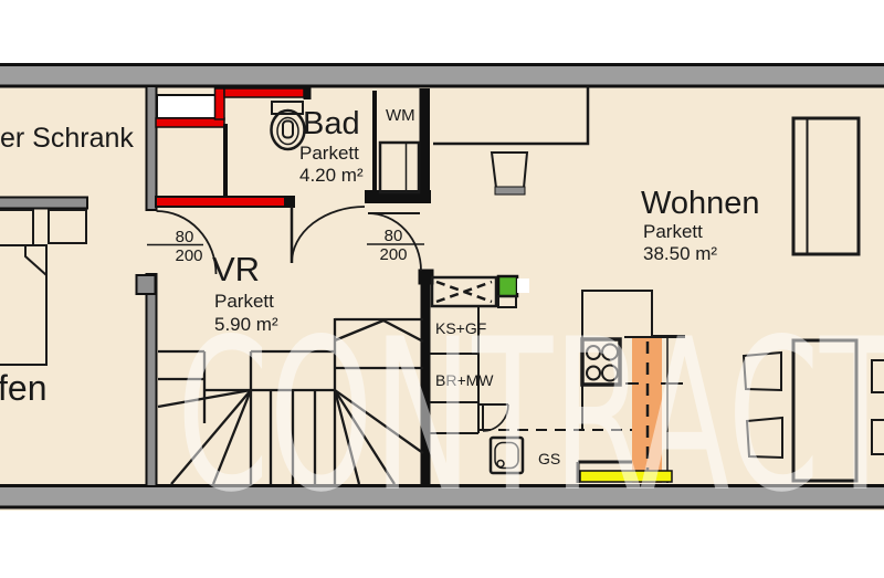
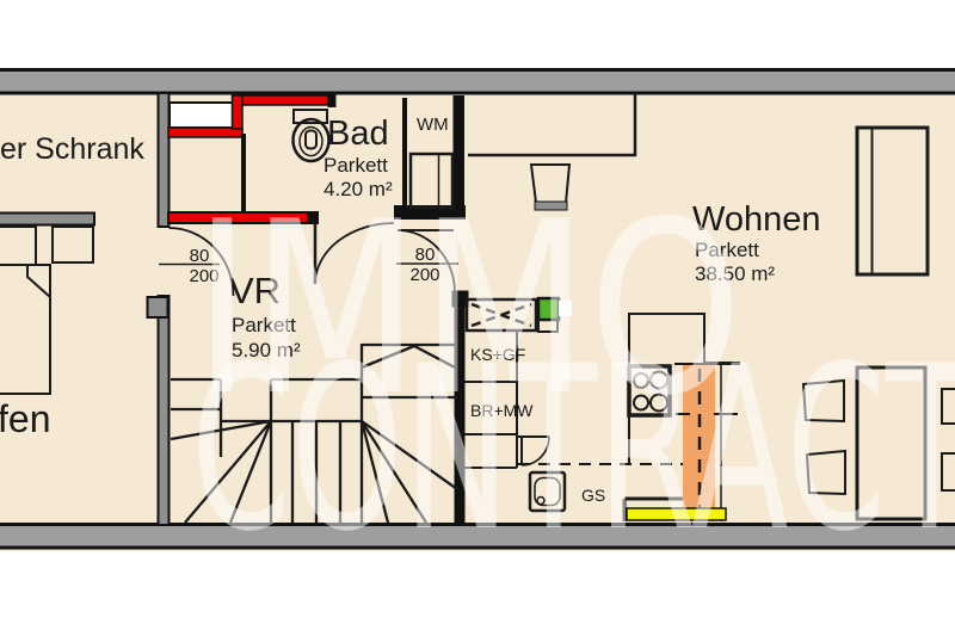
  80
  200
  80
  200
  er Schrank
  fen
  Bad
  Parkett
  4.20 m²
  WM
  VR
  Parkett
  5.90 m²
  Wohnen
  Parkett
  38.50 m²
  KS+GF
  BR+MW
  GS
+ IMMO
  CONTRACT
